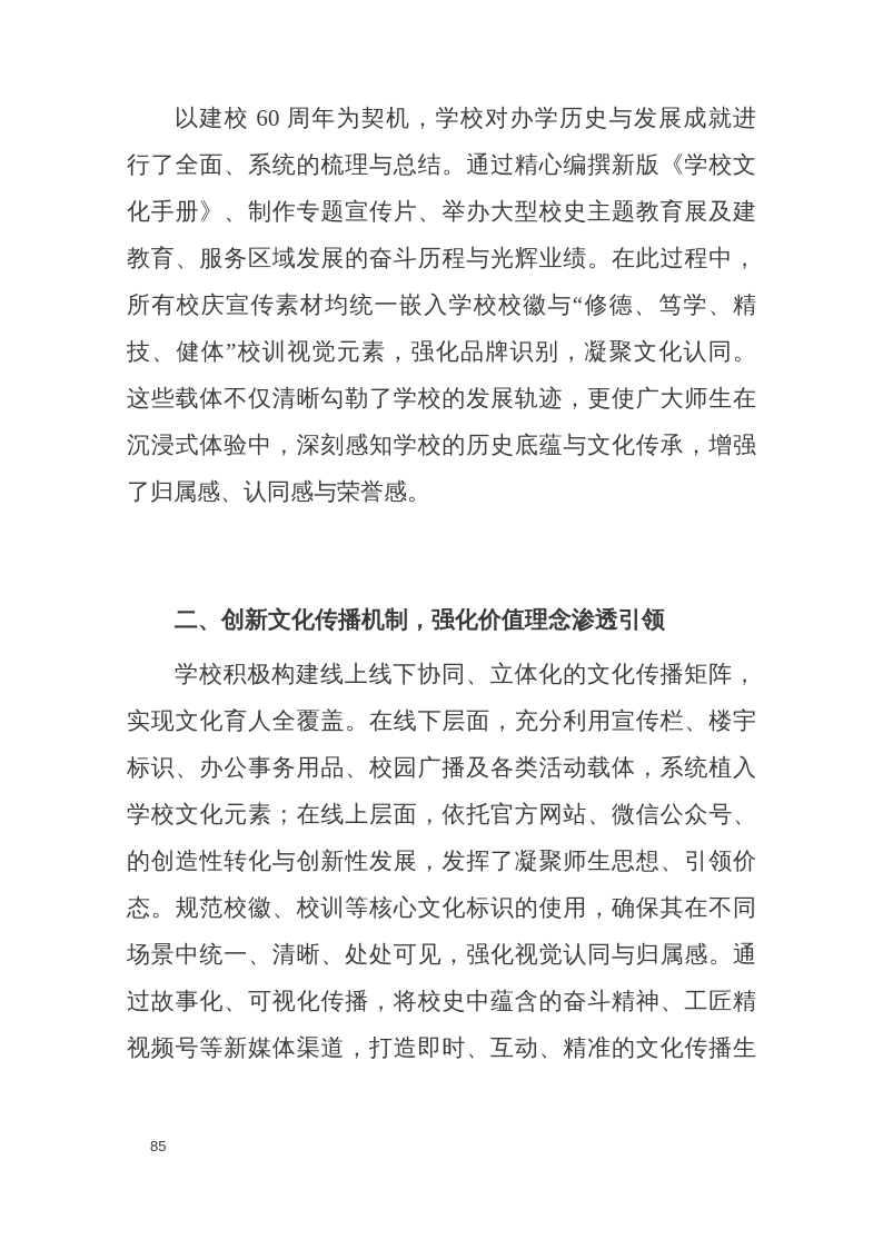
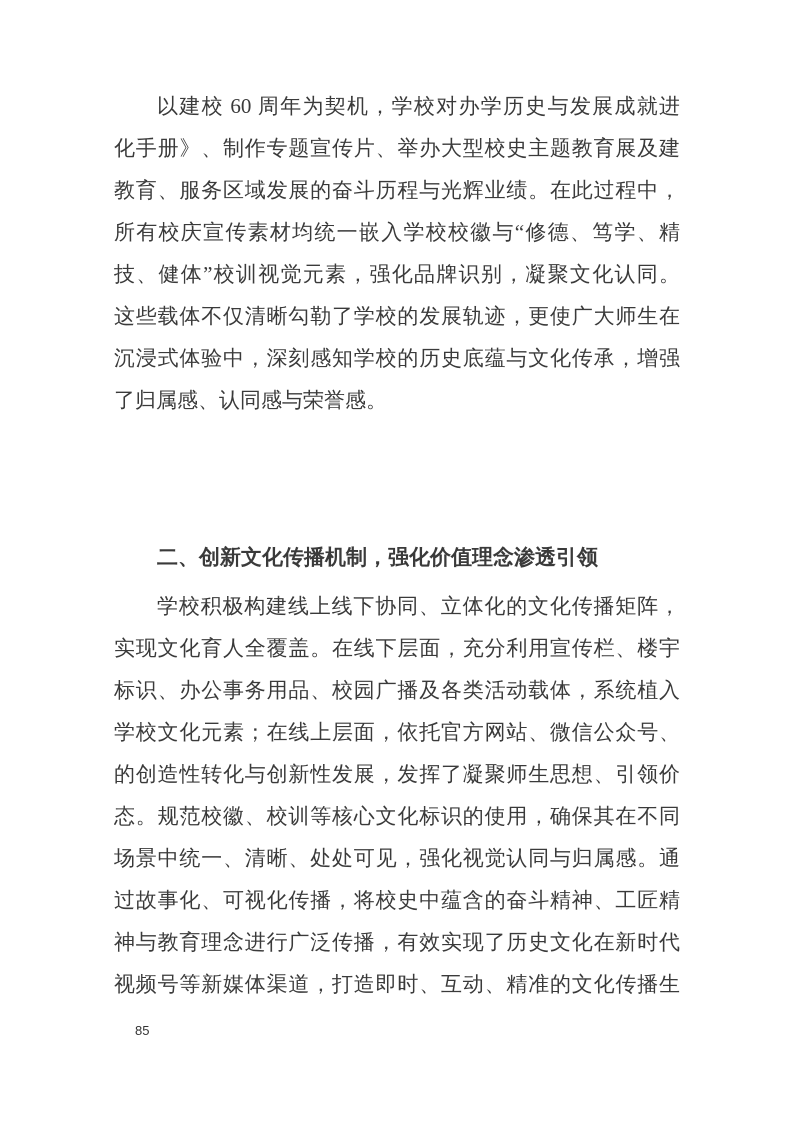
  以建校 60 周年为契机，学校对办学历史与发展成就进
- 行了全面、系统的梳理与总结。通过精心编撰新版《学校文
  化手册》、制作专题宣传片、举办大型校史主题教育展及建
  教育、服务区域发展的奋斗历程与光辉业绩。在此过程中，
  所有校庆宣传素材均统一嵌入学校校徽与“修德、笃学、精
  技、健体”校训视觉元素，强化品牌识别，凝聚文化认同。
  这些载体不仅清晰勾勒了学校的发展轨迹，更使广大师生在
  沉浸式体验中，深刻感知学校的历史底蕴与文化传承，增强
  了归属感、认同感与荣誉感。
  二、创新文化传播机制，强化价值理念渗透引领
  学校积极构建线上线下协同、立体化的文化传播矩阵，
  实现文化育人全覆盖。在线下层面，充分利用宣传栏、楼宇
  标识、办公事务用品、校园广播及各类活动载体，系统植入
  学校文化元素；在线上层面，依托官方网站、微信公众号、
  的创造性转化与创新性发展，发挥了凝聚师生思想、引领价
  态。规范校徽、校训等核心文化标识的使用，确保其在不同
  场景中统一、清晰、处处可见，强化视觉认同与归属感。通
  过故事化、可视化传播，将校史中蕴含的奋斗精神、工匠精
+ 神与教育理念进行广泛传播，有效实现了历史文化在新时代
  视频号等新媒体渠道，打造即时、互动、精准的文化传播生
  85
